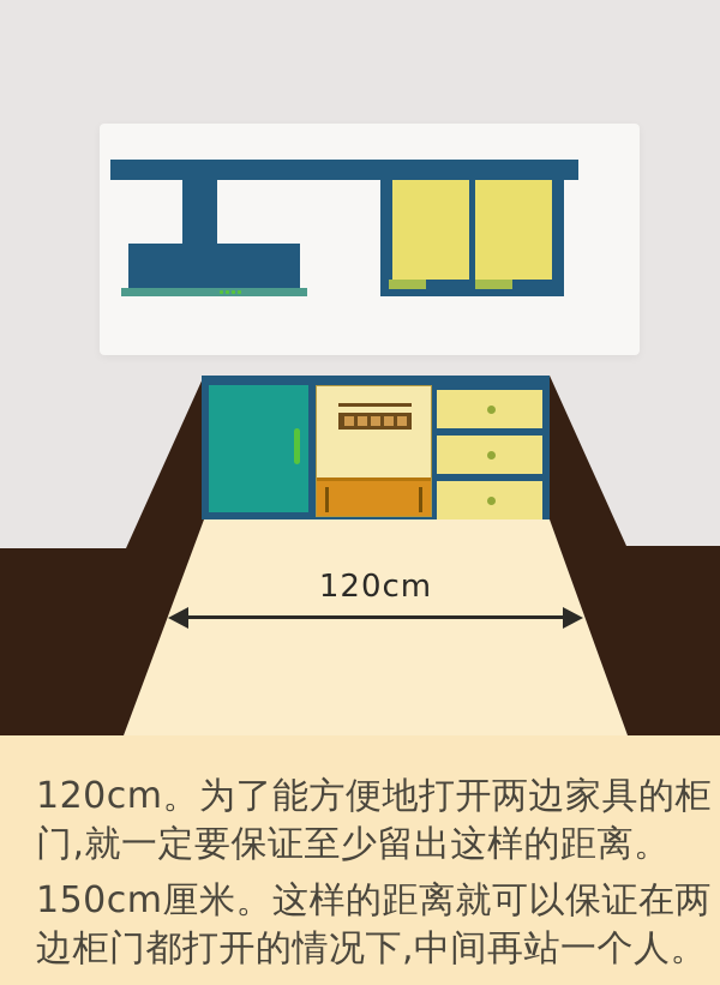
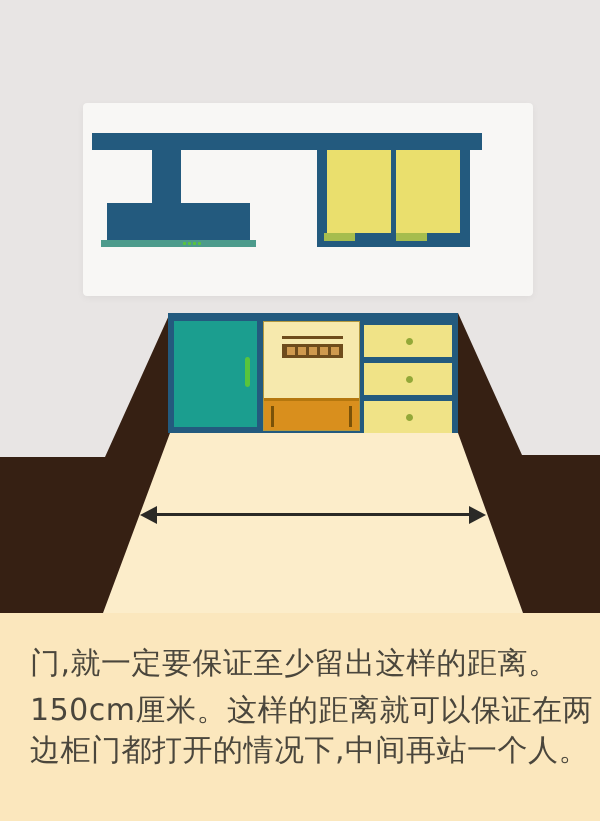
- 120cm
- 120cm。为了能方便地打开两边家具的柜
  门,就一定要保证至少留出这样的距离。
  150cm厘米。这样的距离就可以保证在两
  边柜门都打开的情况下,中间再站一个人。
